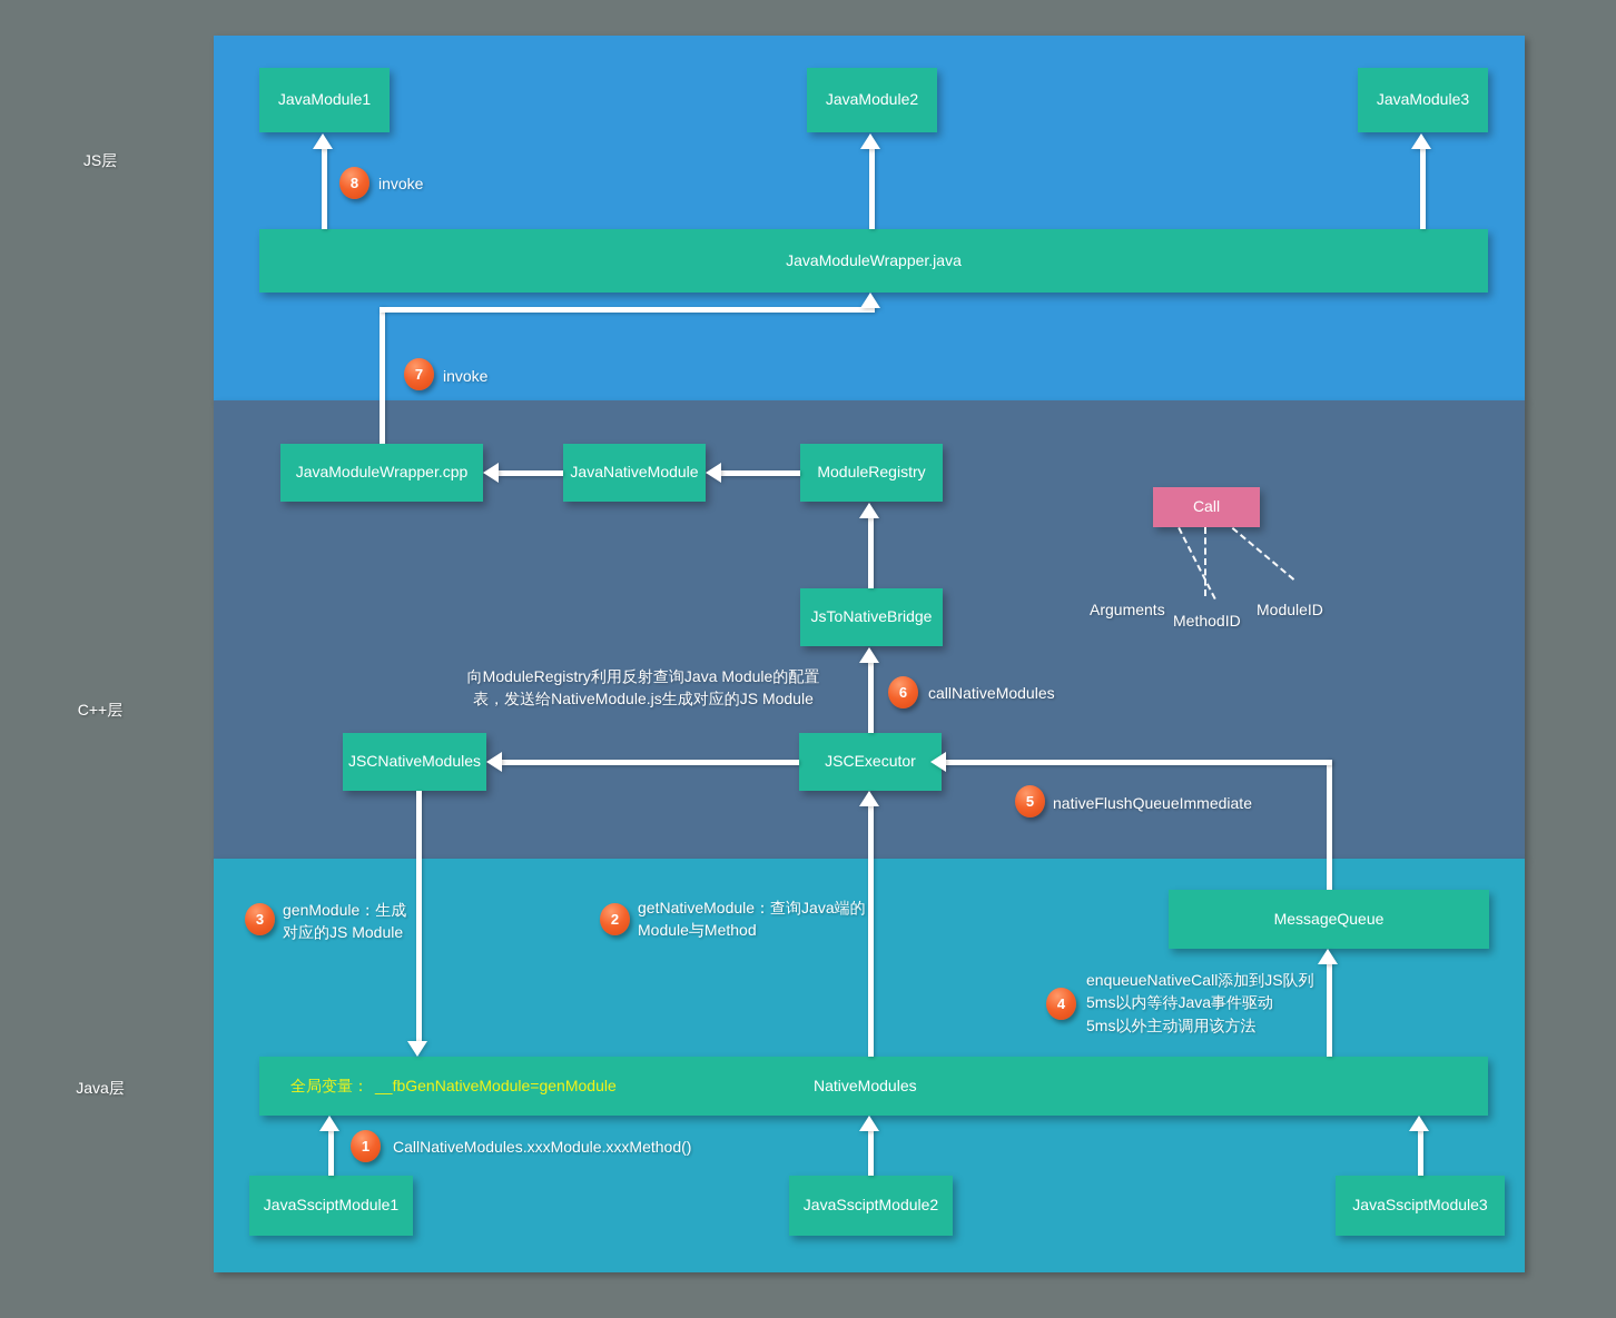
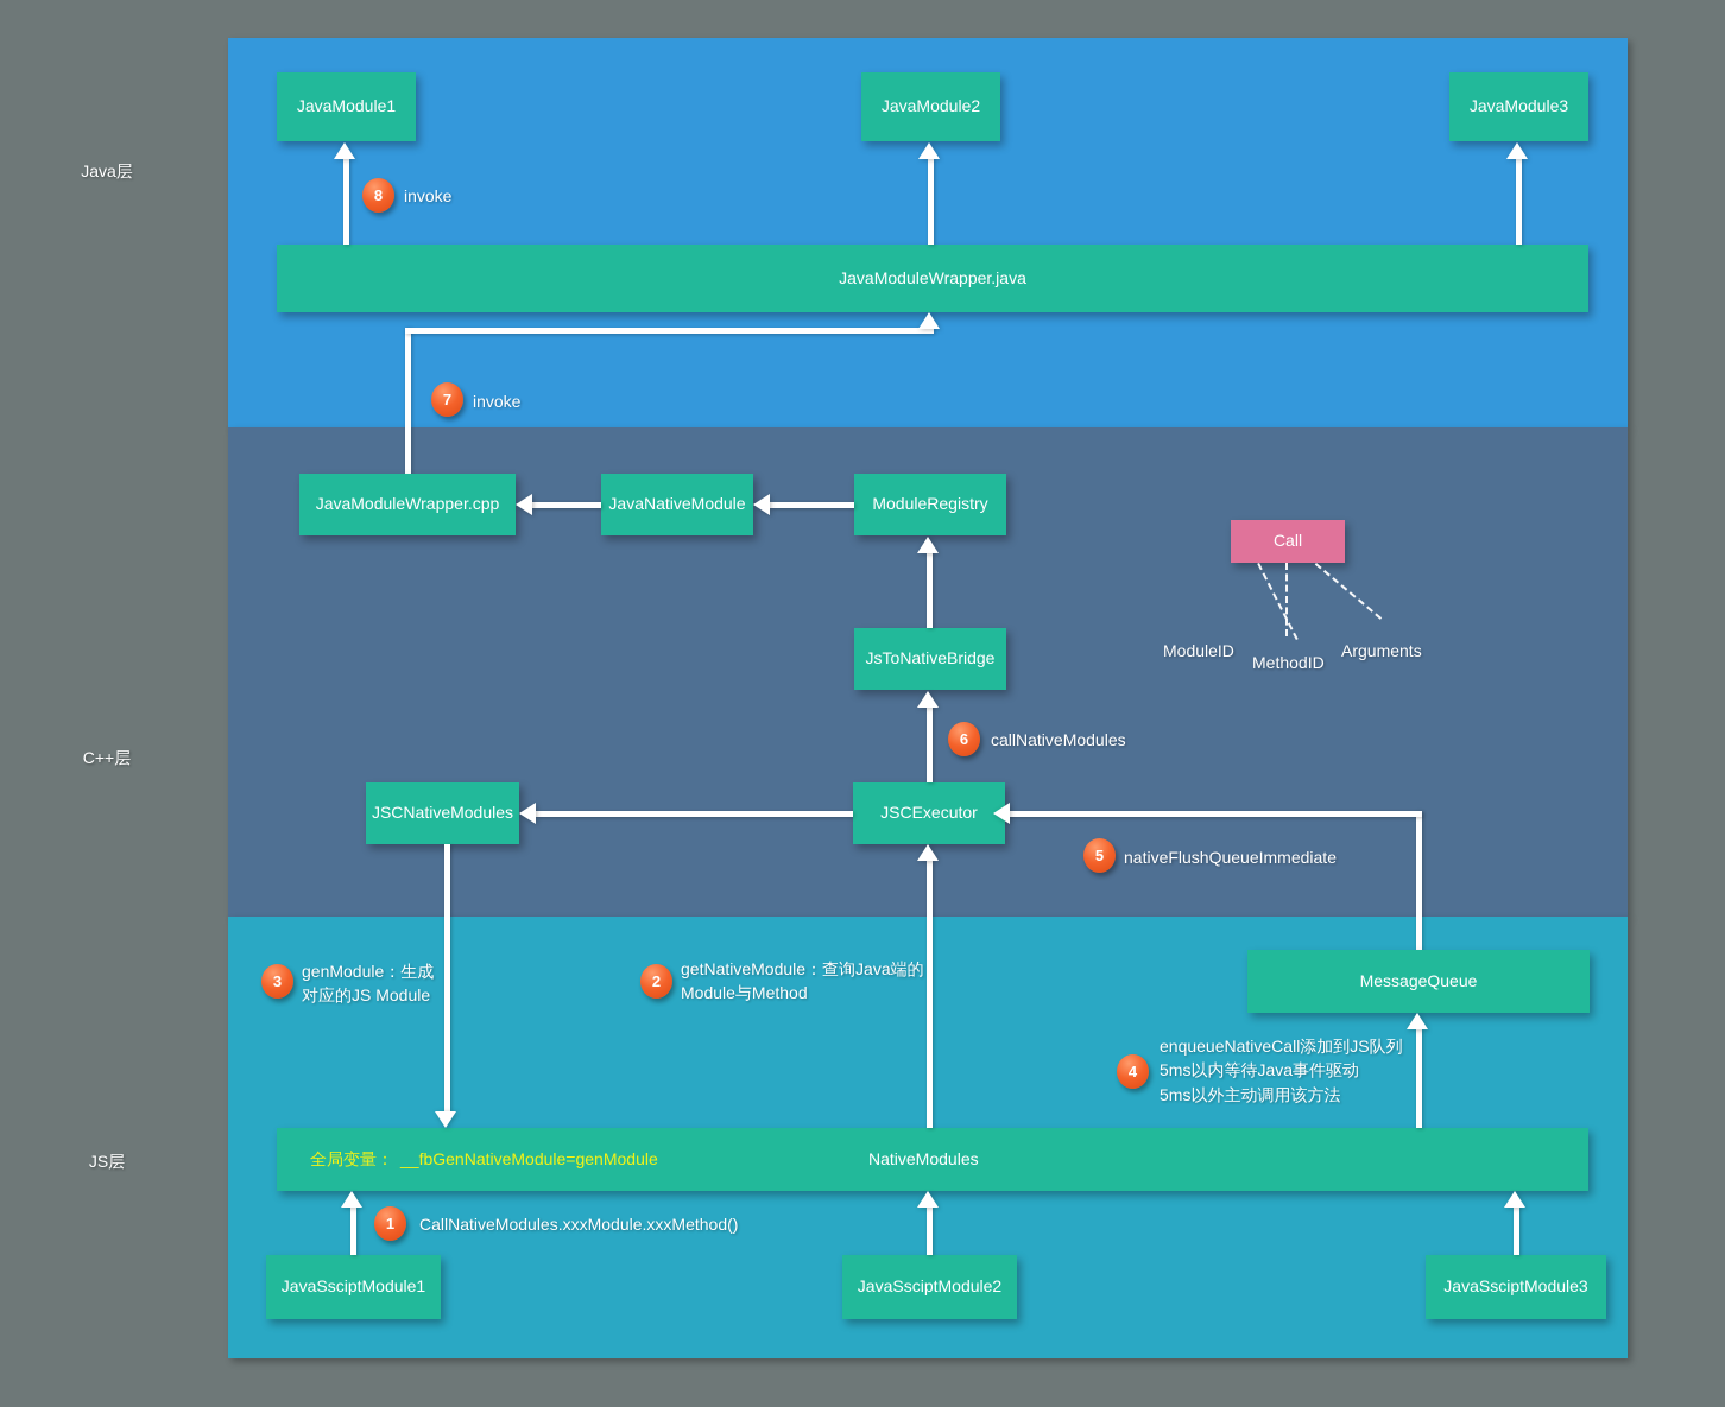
- JS层
+ Java层
  C++层
- Java层
+ JS层
  JavaModule1
  JavaModule2
  JavaModule3
  JavaModuleWrapper.java
  8
  invoke
  7
  invoke
  JavaModuleWrapper.cpp
  JavaNativeModule
  ModuleRegistry
  JsToNativeBridge
  JSCNativeModules
  JSCExecutor
  Call
- Arguments
+ ModuleID
  MethodID
- ModuleID
+ Arguments
- 向ModuleRegistry利用反射查询Java Module的配置
- 表，发送给NativeModule.js生成对应的JS Module
  6
  callNativeModules
  5
  nativeFlushQueueImmediate
  MessageQueue
  全局变量：
  __fbGenNativeModule=genModule
  NativeModules
  JavaSsciptModule1
  JavaSsciptModule2
  JavaSsciptModule3
  3
  genModule：生成
  对应的JS Module
  2
  getNativeModule：查询Java端的
  Module与Method
  4
  enqueueNativeCall添加到JS队列
  5ms以内等待Java事件驱动
  5ms以外主动调用该方法
  1
  CallNativeModules.xxxModule.xxxMethod()
